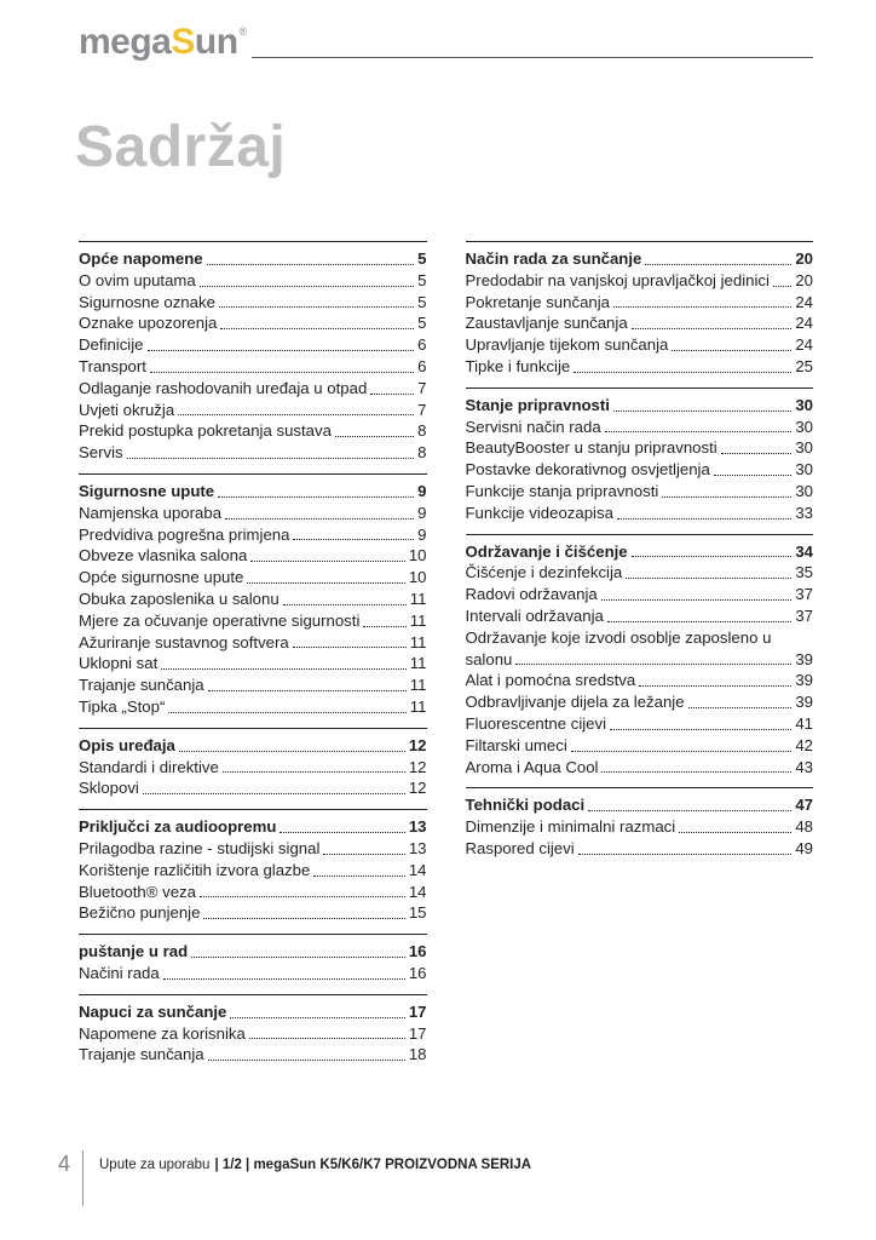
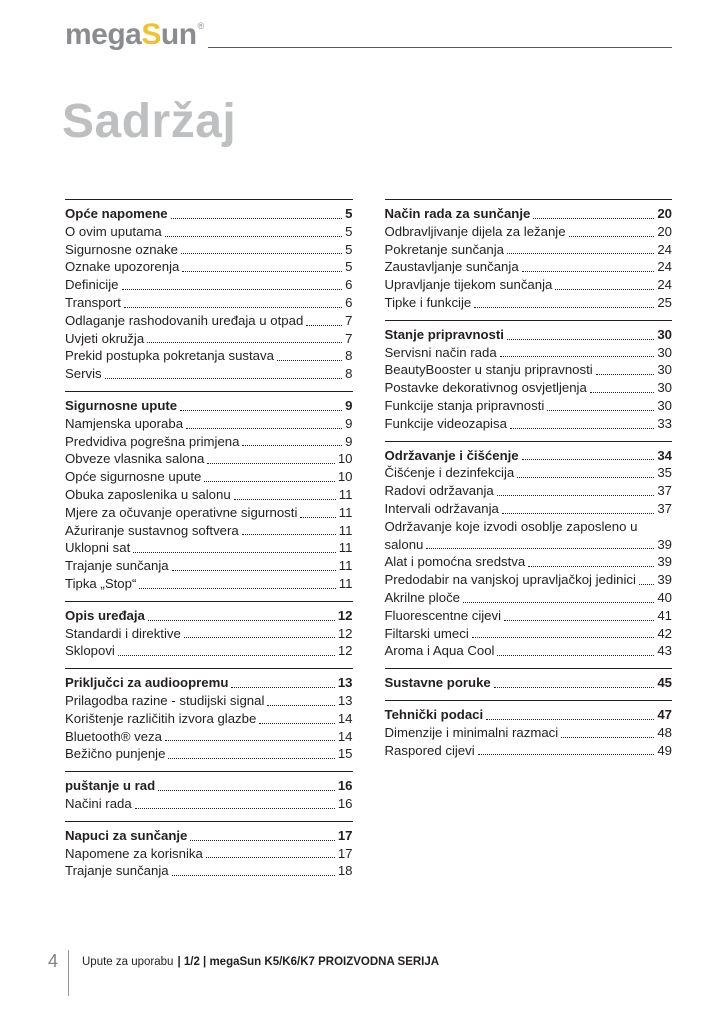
  megaSun®
  Sadržaj
  Opće napomene
  5
  O ovim uputama
  5
  Sigurnosne oznake
  5
  Oznake upozorenja
  5
  Definicije
  6
  Transport
  6
  Odlaganje rashodovanih uređaja u otpad
  7
  Uvjeti okružja
  7
  Prekid postupka pokretanja sustava
  8
  Servis
  8
  Sigurnosne upute
  9
  Namjenska uporaba
  9
  Predvidiva pogrešna primjena
  9
  Obveze vlasnika salona
  10
  Opće sigurnosne upute
  10
  Obuka zaposlenika u salonu
  11
  Mjere za očuvanje operativne sigurnosti
  11
  Ažuriranje sustavnog softvera
  11
  Uklopni sat
  11
  Trajanje sunčanja
  11
  Tipka „Stop“
  11
  Opis uređaja
  12
  Standardi i direktive
  12
  Sklopovi
  12
  Priključci za audioopremu
  13
  Prilagodba razine - studijski signal
  13
  Korištenje različitih izvora glazbe
  14
  Bluetooth® veza
  14
  Bežično punjenje
  15
  puštanje u rad
  16
  Načini rada
  16
  Napuci za sunčanje
  17
  Napomene za korisnika
  17
  Trajanje sunčanja
  18
  Način rada za sunčanje
  20
- Predodabir na vanjskoj upravljačkoj jedinici
+ Odbravljivanje dijela za ležanje
  20
  Pokretanje sunčanja
  24
  Zaustavljanje sunčanja
  24
  Upravljanje tijekom sunčanja
  24
  Tipke i funkcije
  25
  Stanje pripravnosti
  30
  Servisni način rada
  30
  BeautyBooster u stanju pripravnosti
  30
  Postavke dekorativnog osvjetljenja
  30
  Funkcije stanja pripravnosti
  30
  Funkcije videozapisa
  33
  Održavanje i čišćenje
  34
  Čišćenje i dezinfekcija
  35
  Radovi održavanja
  37
  Intervali održavanja
  37
  Održavanje koje izvodi osoblje zaposleno u
  salonu
  39
  Alat i pomoćna sredstva
  39
- Odbravljivanje dijela za ležanje
+ Predodabir na vanjskoj upravljačkoj jedinici
  39
+ Akrilne ploče
+ 40
  Fluorescentne cijevi
  41
  Filtarski umeci
  42
  Aroma i Aqua Cool
  43
+ Sustavne poruke
+ 45
  Tehnički podaci
  47
  Dimenzije i minimalni razmaci
  48
  Raspored cijevi
  49
  4
  Upute za uporabu | 1/2 | megaSun K5/K6/K7 PROIZVODNA SERIJA
